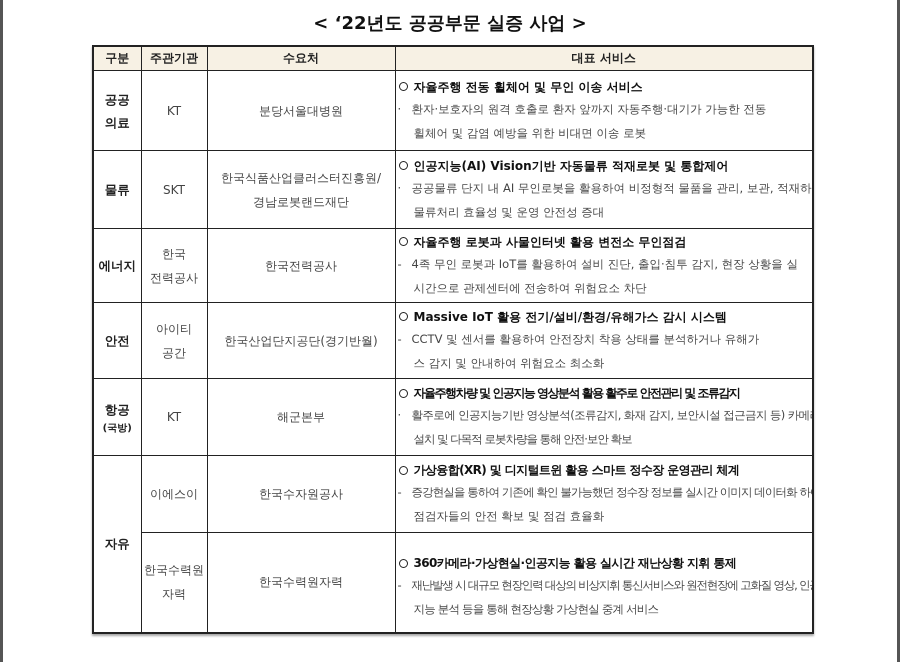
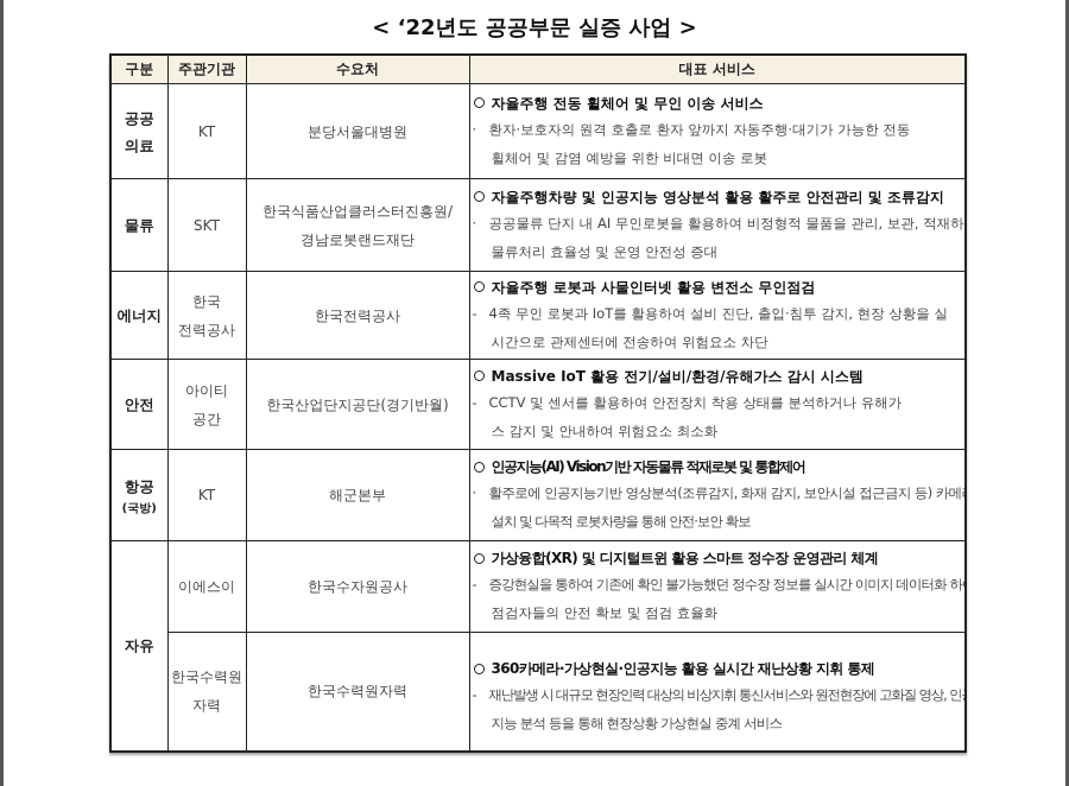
  < ‘22년도 공공부문 실증 사업 >
  구분	주관기관	수요처	대표 서비스
  공공 의료	KT	분당서울대병원	자율주행 전동 휠체어 및 무인 이송 서비스 · 환자·보호자의 원격 호출로 환자 앞까지 자동주행·대기가 가능한 전동 휠체어 및 감염 예방을 위한 비대면 이송 로봇
- 물류	SKT	한국식품산업클러스터진흥원/ 경남로봇랜드재단	인공지능(AI) Vision기반 자동물류 적재로봇 및 통합제어 · 공공물류 단지 내 AI 무인로봇을 활용하여 비정형적 물품을 관리, 보관, 적재하 물류처리 효율성 및 운영 안전성 증대
+ 물류	SKT	한국식품산업클러스터진흥원/ 경남로봇랜드재단	자율주행차량 및 인공지능 영상분석 활용 활주로 안전관리 및 조류감지 · 공공물류 단지 내 AI 무인로봇을 활용하여 비정형적 물품을 관리, 보관, 적재하 물류처리 효율성 및 운영 안전성 증대
  에너지	한국 전력공사	한국전력공사	자율주행 로봇과 사물인터넷 활용 변전소 무인점검 - 4족 무인 로봇과 IoT를 활용하여 설비 진단, 출입·침투 감지, 현장 상황을 실 시간으로 관제센터에 전송하여 위험요소 차단
  안전	아이티 공간	한국산업단지공단(경기반월)	Massive IoT 활용 전기/설비/환경/유해가스 감시 시스템 - CCTV 및 센서를 활용하여 안전장치 착용 상태를 분석하거나 유해가 스 감지 및 안내하여 위험요소 최소화
- 항공 (국방)	KT	해군본부	자율주행차량 및 인공지능 영상분석 활용 활주로 안전관리 및 조류감지 · 활주로에 인공지능기반 영상분석(조류감지, 화재 감지, 보안시설 접근금지 등) 카메 설치 및 다목적 로봇차량을 통해 안전·보안 확보
+ 항공 (국방)	KT	해군본부	인공지능(AI) Vision기반 자동물류 적재로봇 및 통합제어 · 활주로에 인공지능기반 영상분석(조류감지, 화재 감지, 보안시설 접근금지 등) 카메 설치 및 다목적 로봇차량을 통해 안전·보안 확보
  자유	이에스이	한국수자원공사	가상융합(XR) 및 디지털트윈 활용 스마트 정수장 운영관리 체계 - 증강현실을 통하여 기존에 확인 불가능했던 정수장 정보를 실시간 이미지 데이터화 하 점검자들의 안전 확보 및 점검 효율화
  한국수력원 자력	한국수력원자력	360카메라·가상현실·인공지능 활용 실시간 재난상황 지휘 통제 - 재난발생 시 대규모 현장인력 대상의 비상지휘 통신서비스와 원전현장에 고화질 영상, 인 지능 분석 등을 통해 현장상황 가상현실 중계 서비스
